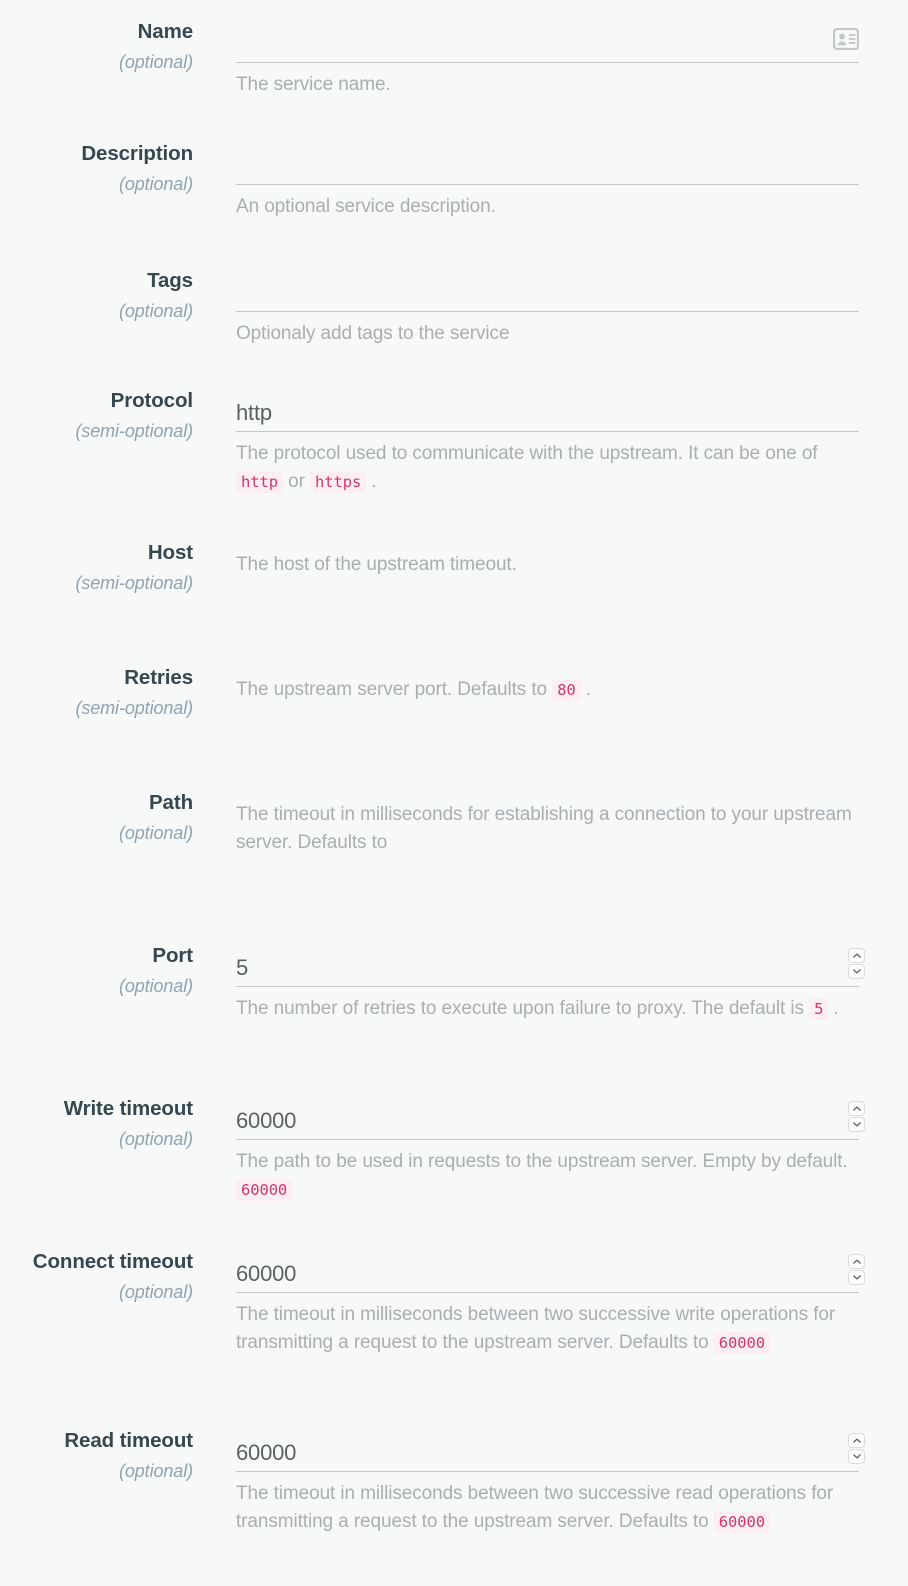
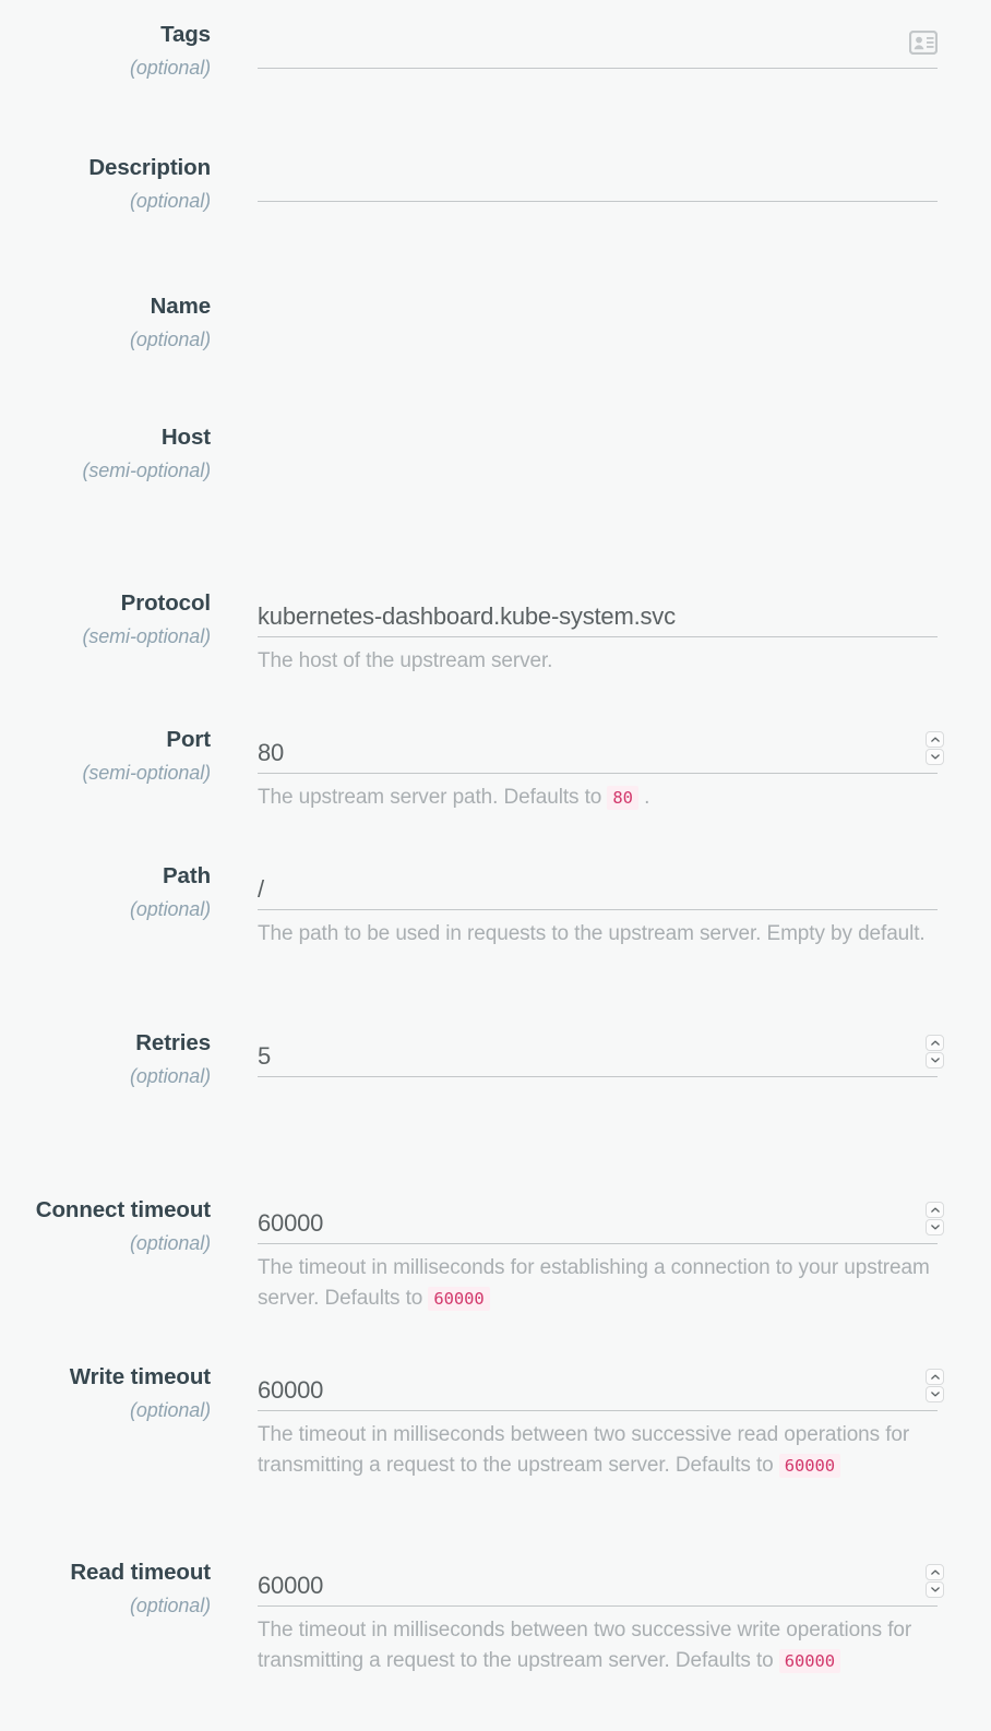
- Name
+ Tags
  (optional)
- The service name.
  Description
  (optional)
- An optional service description.
- Tags
+ Name
  (optional)
- Optionaly add tags to the service
- Protocol
+ Host
  (semi-optional)
- http
- The protocol used to communicate with the upstream. It can be one of http or https .
- Host
+ Protocol
  (semi-optional)
+ kubernetes-dashboard.kube-system.svc
- The host of the upstream timeout.
+ The host of the upstream server.
- Retries
+ Port
  (semi-optional)
+ 80
- The upstream server port. Defaults to 80 .
+ The upstream server path. Defaults to 80 .
  Path
  (optional)
+ /
- The timeout in milliseconds for establishing a connection to your upstream server. Defaults to
+ The path to be used in requests to the upstream server. Empty by default.
- Port
+ Retries
  (optional)
  5
- The number of retries to execute upon failure to proxy. The default is 5 .
- Write timeout
+ Connect timeout
  (optional)
  60000
- The path to be used in requests to the upstream server. Empty by default. 60000
+ The timeout in milliseconds for establishing a connection to your upstream server. Defaults to 60000
- Connect timeout
+ Write timeout
  (optional)
  60000
- The timeout in milliseconds between two successive write operations for transmitting a request to the upstream server. Defaults to 60000
+ The timeout in milliseconds between two successive read operations for transmitting a request to the upstream server. Defaults to 60000
  Read timeout
  (optional)
  60000
- The timeout in milliseconds between two successive read operations for transmitting a request to the upstream server. Defaults to 60000
+ The timeout in milliseconds between two successive write operations for transmitting a request to the upstream server. Defaults to 60000
